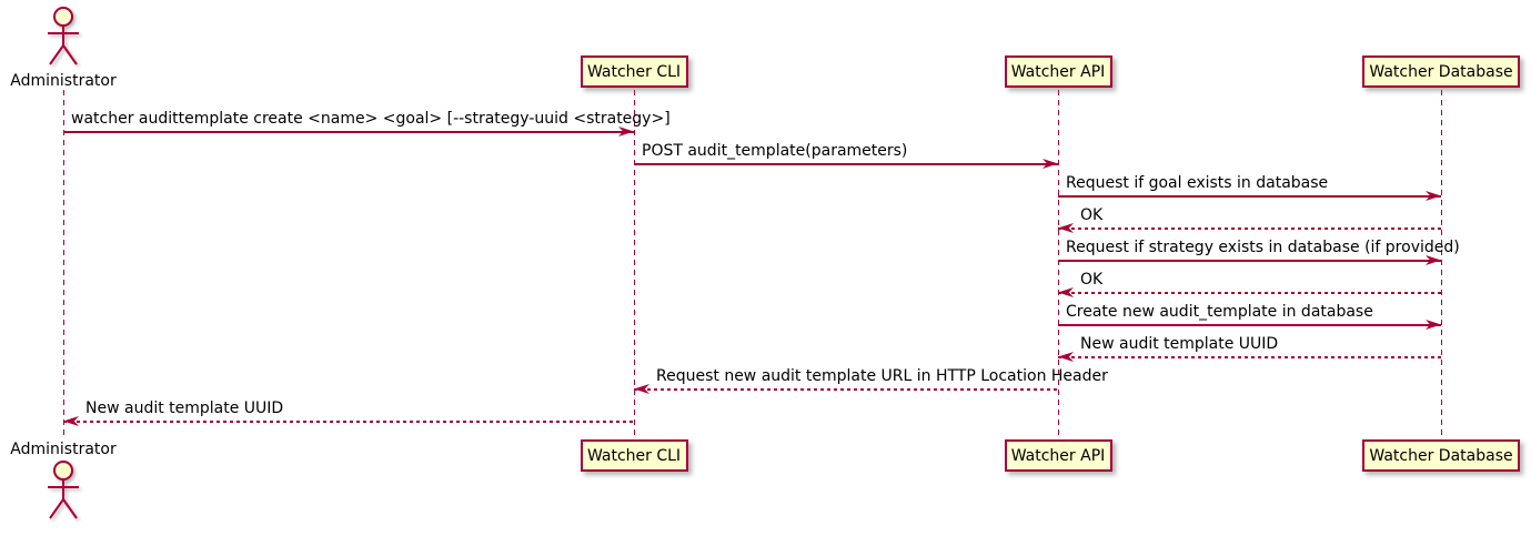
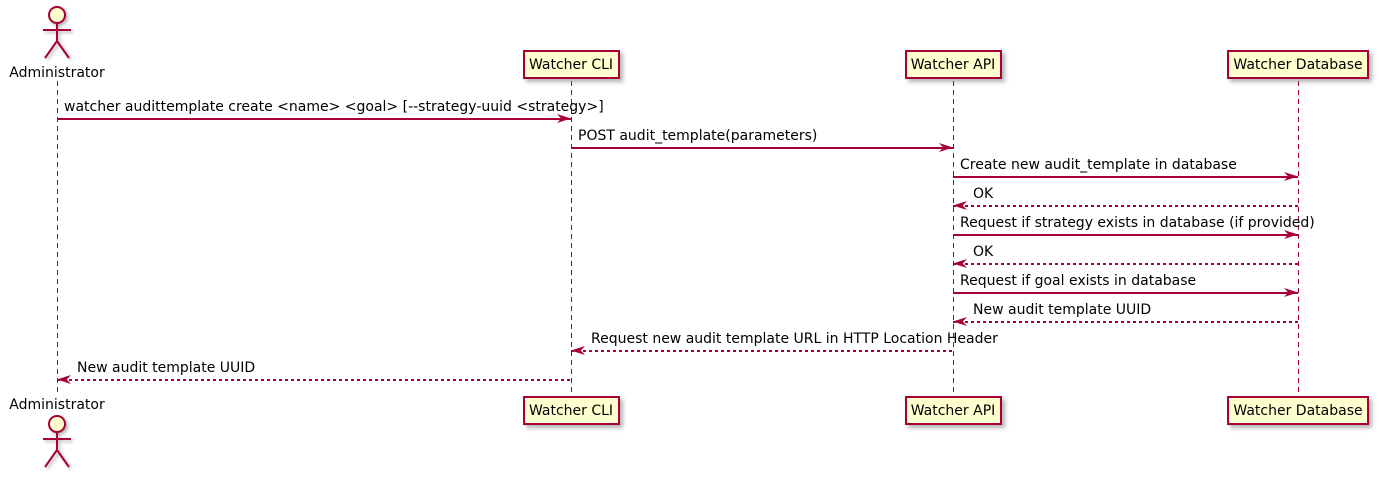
  Administrator
  Administrator
  Watcher CLI
  Watcher CLI
  Watcher API
  Watcher API
  Watcher Database
  Watcher Database
  watcher audittemplate create <name> <goal> [--strategy-uuid <strategy>]
  POST audit_template(parameters)
- Request if goal exists in database
+ Create new audit_template in database
  OK
  Request if strategy exists in database (if provided)
  OK
- Create new audit_template in database
+ Request if goal exists in database
  New audit template UUID
  Request new audit template URL in HTTP Location Header
  New audit template UUID
